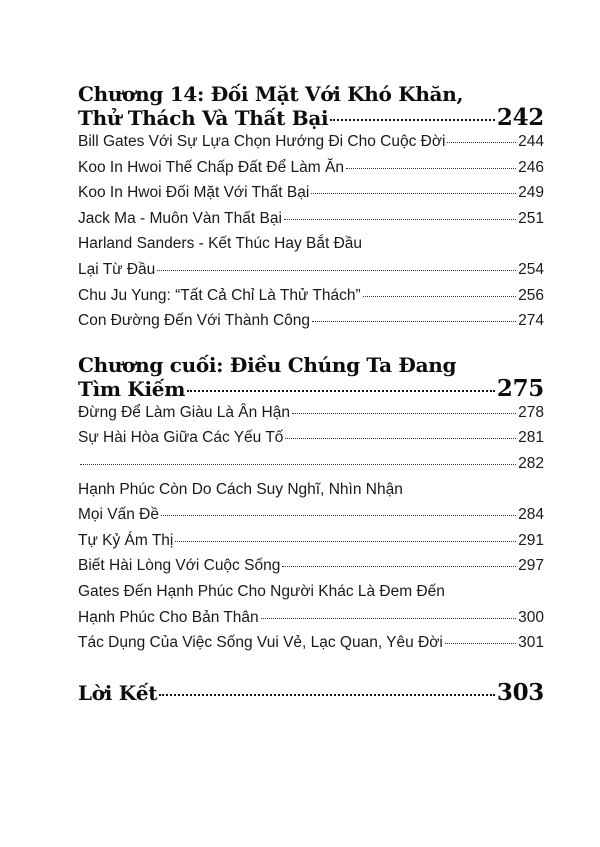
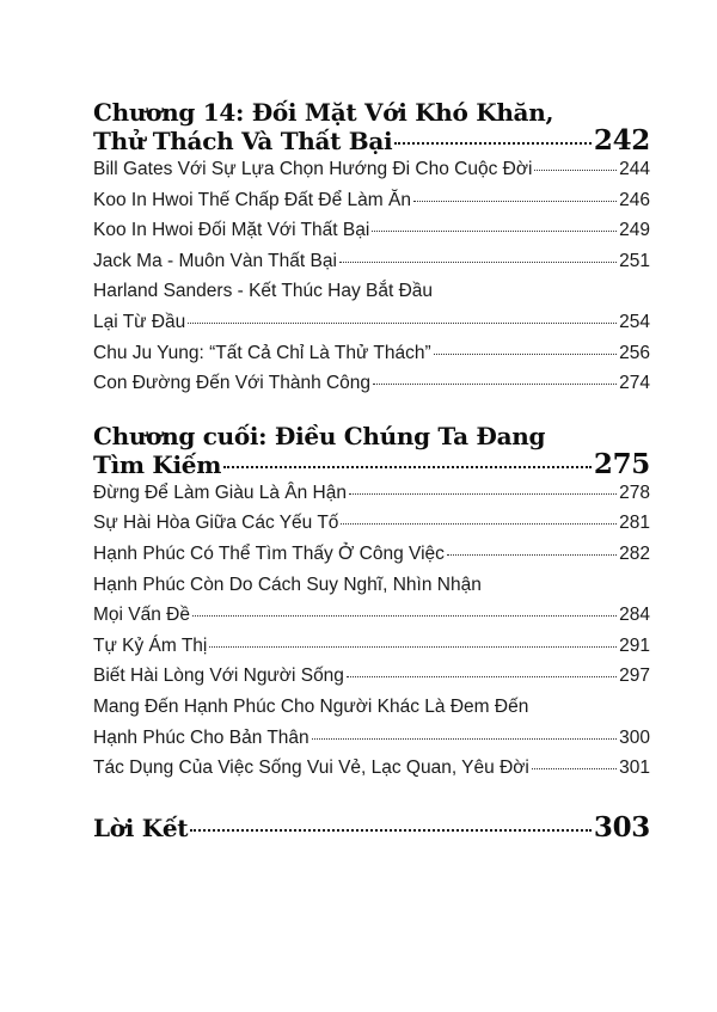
  Chương 14: Đối Mặt Với Khó Khăn,
  Thử Thách Và Thất Bại
  242
  Bill Gates Với Sự Lựa Chọn Hướng Đi Cho Cuộc Đời
  244
  Koo In Hwoi Thế Chấp Đất Để Làm Ăn
  246
  Koo In Hwoi Đối Mặt Với Thất Bại
  249
  Jack Ma - Muôn Vàn Thất Bại
  251
  Harland Sanders - Kết Thúc Hay Bắt Đầu
  Lại Từ Đầu
  254
  Chu Ju Yung: “Tất Cả Chỉ Là Thử Thách”
  256
  Con Đường Đến Với Thành Công
  274
  Chương cuối: Điều Chúng Ta Đang
  Tìm Kiếm
  275
  Đừng Để Làm Giàu Là Ân Hận
  278
  Sự Hài Hòa Giữa Các Yếu Tố
  281
+ Hạnh Phúc Có Thể Tìm Thấy Ở Công Việc
  282
  Hạnh Phúc Còn Do Cách Suy Nghĩ, Nhìn Nhận
  Mọi Vấn Đề
  284
  Tự Kỷ Ám Thị
  291
- Biết Hài Lòng Với Cuộc Sống
+ Biết Hài Lòng Với Người Sống
  297
- Gates Đến Hạnh Phúc Cho Người Khác Là Đem Đến
+ Mang Đến Hạnh Phúc Cho Người Khác Là Đem Đến
  Hạnh Phúc Cho Bản Thân
  300
  Tác Dụng Của Việc Sống Vui Vẻ, Lạc Quan, Yêu Đời
  301
  Lời Kết
  303
